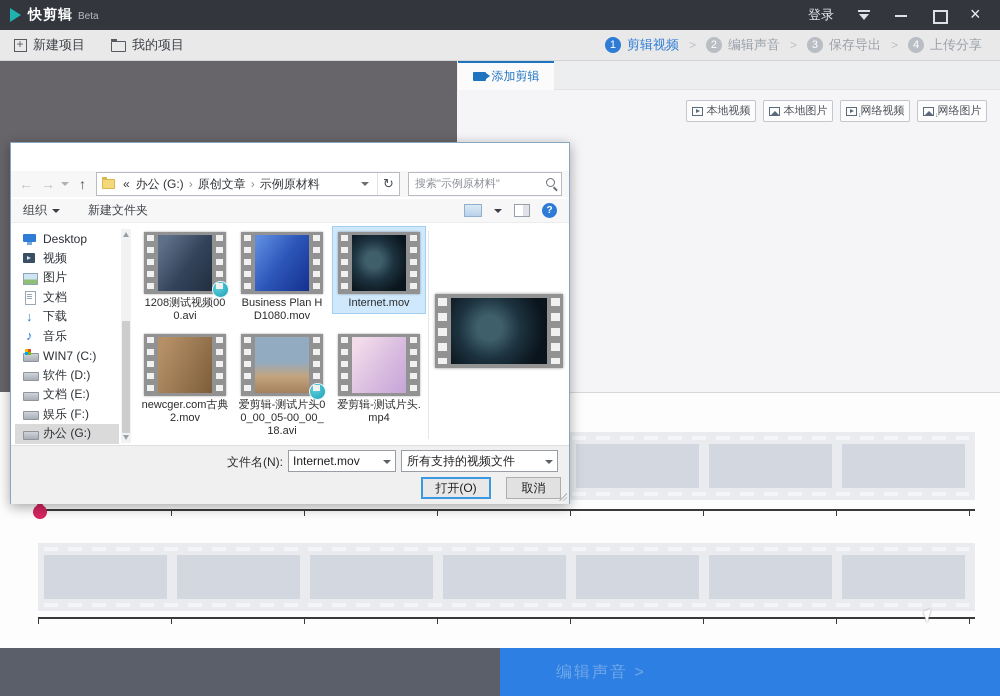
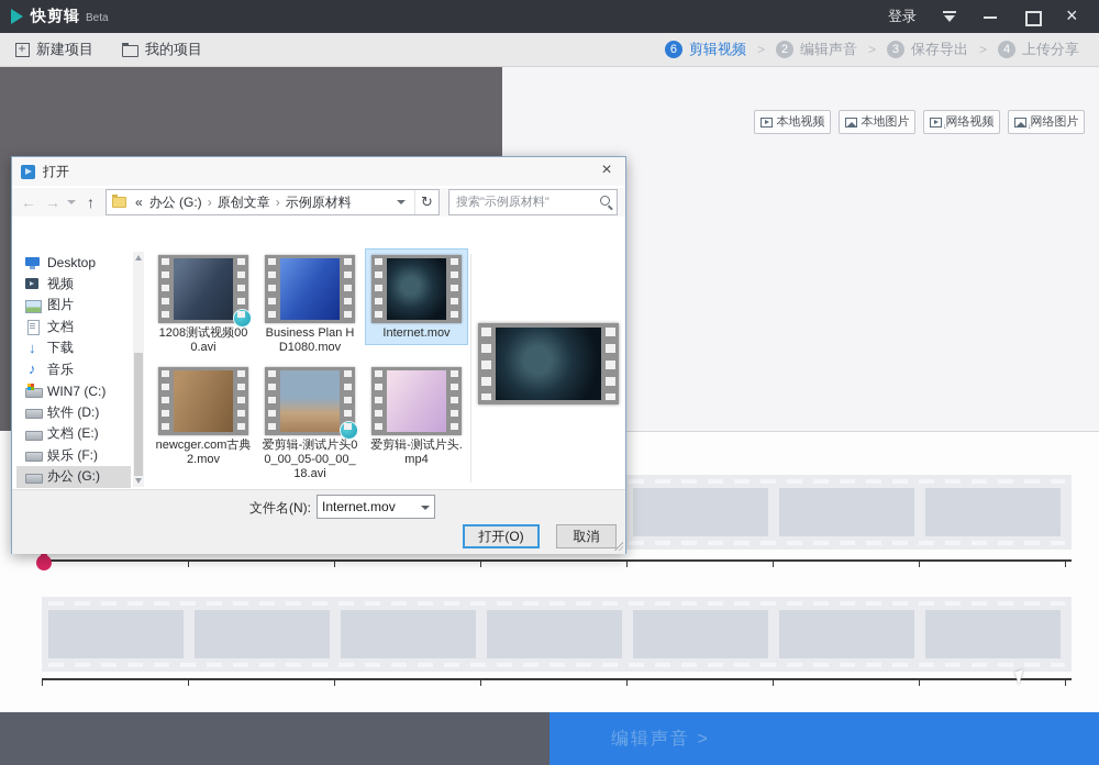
  快剪辑
  Beta
  登录
  新建项目
  我的项目
- 1
+ 6
  剪辑视频
  2
  编辑声音
  3
  保存导出
  4
  上传分享
- 添加剪辑
  本地视频
  本地图片
  网络视频
  网络图片
  编辑声音 >
+ 打开
  ←
  →
  ↑
  «
  办公 (G:)
  原创文章
  示例原材料
  搜索"示例原材料"
- 组织
- 新建文件夹
  Desktop
  视频
  图片
  文档
  下载
  音乐
  WIN7 (C:)
  软件 (D:)
  文档 (E:)
  娱乐 (F:)
  办公 (G:)
  1208测试视频000.avi
  Business Plan HD1080.mov
  Internet.mov
  newcger.com古典2.mov
  爱剪辑-测试片头00_00_05-00_00_18.avi
  爱剪辑-测试片头.mp4
  文件名(N):
  Internet.mov
- 所有支持的视频文件
  打开(O)
  取消
